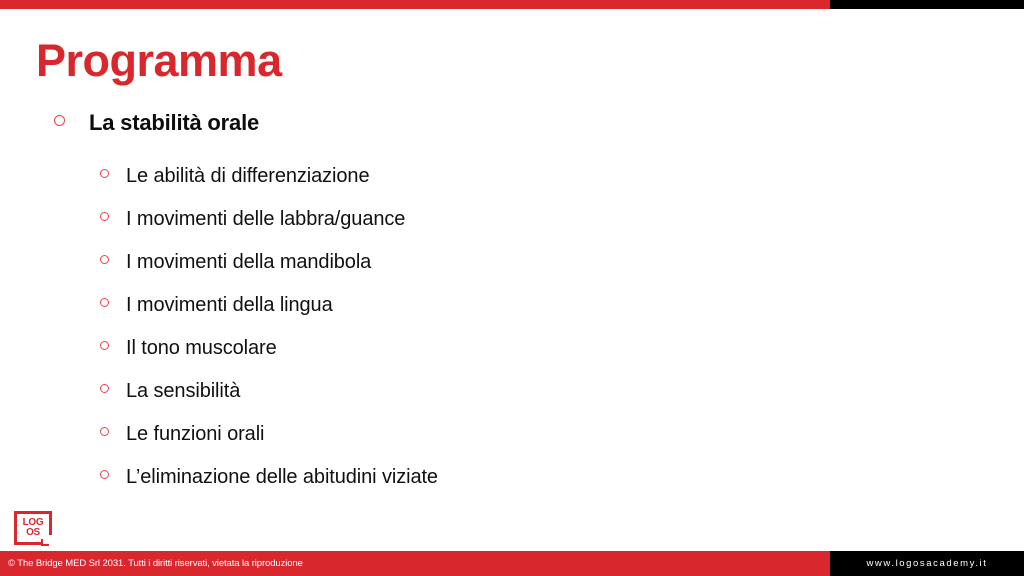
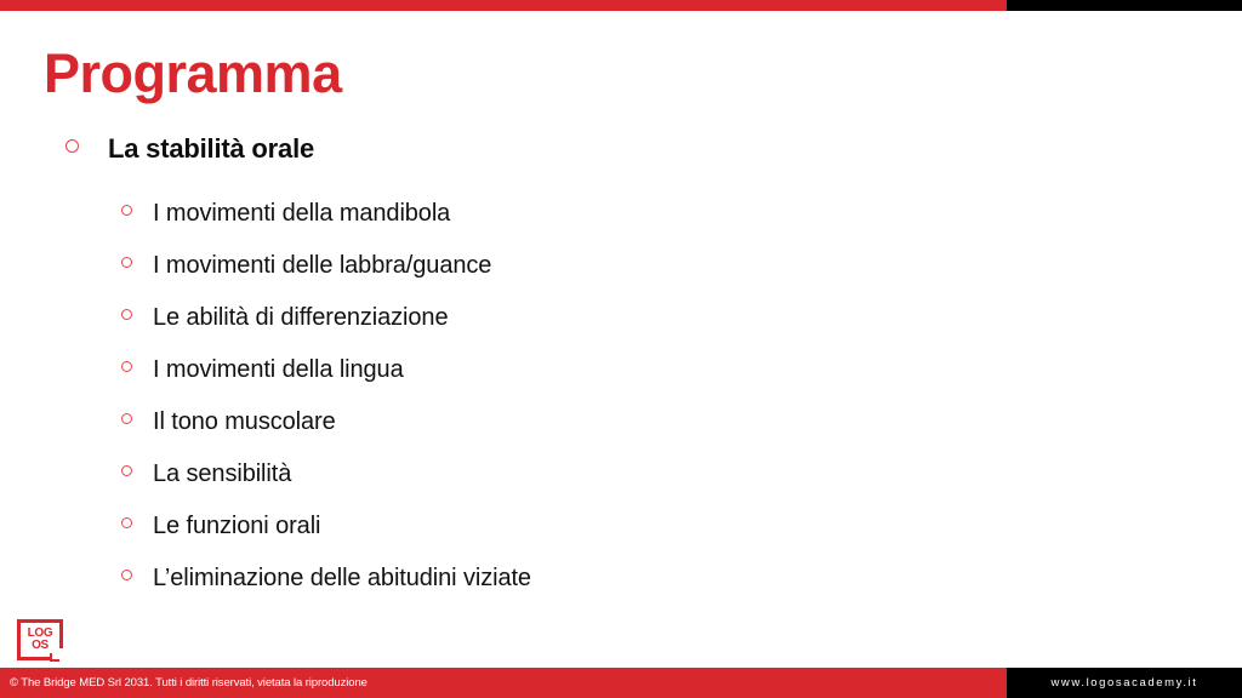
  Programma
  La stabilità orale
- Le abilità di differenziazione
+ I movimenti della mandibola
  I movimenti delle labbra/guance
- I movimenti della mandibola
+ Le abilità di differenziazione
  I movimenti della lingua
  Il tono muscolare
  La sensibilità
  Le funzioni orali
  L’eliminazione delle abitudini viziate
  LOG
  OS
  © The Bridge MED Srl 2031. Tutti i diritti riservati, vietata la riproduzione
  www.logosacademy.it
